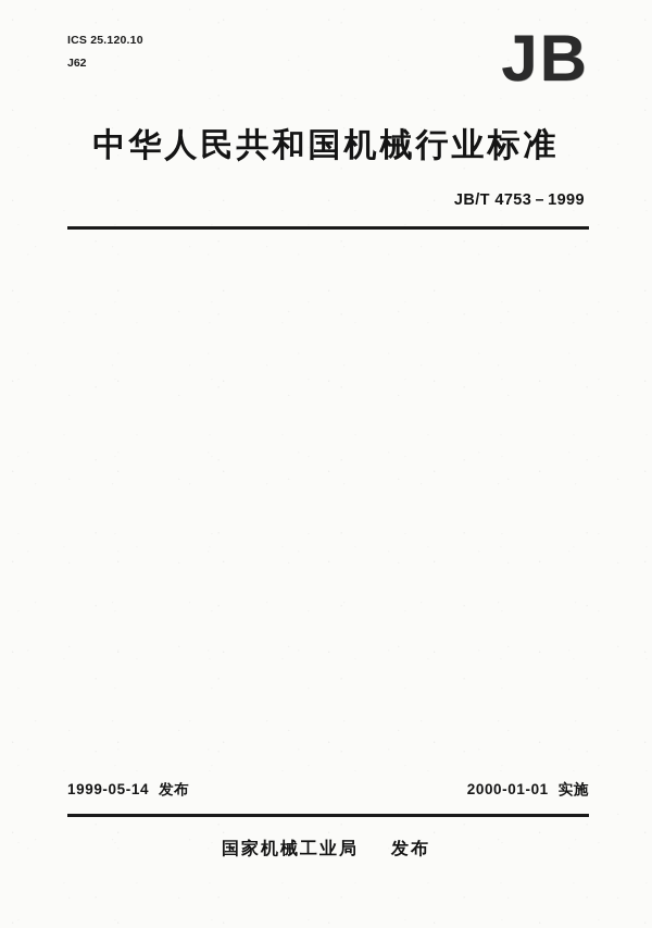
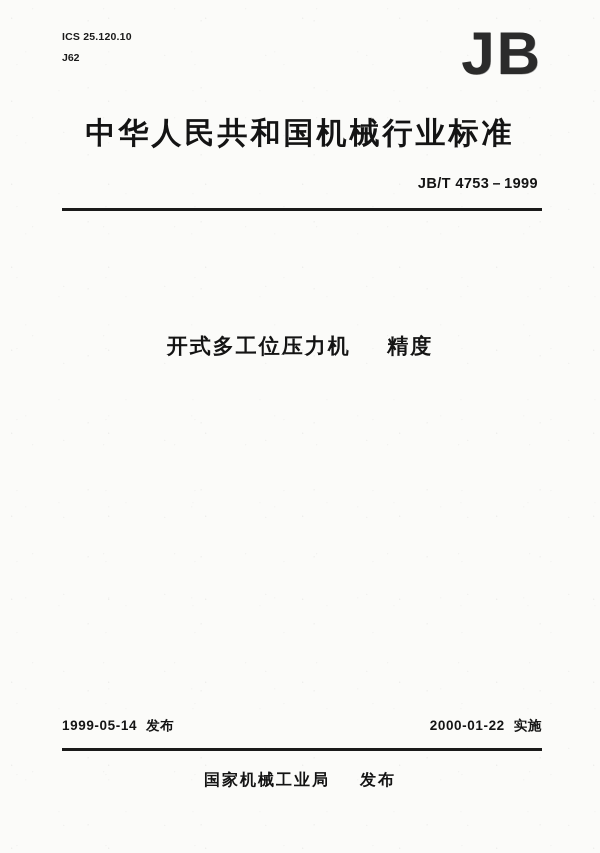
  ICS 25.120.10
  J62
  JB
  中华人民共和国机械行业标准
  JB/T 4753－1999
+ 开式多工位压力机 精度
  1999-05-14 发布
- 2000-01-01 实施
+ 2000-01-22 实施
  国家机械工业局 发布
